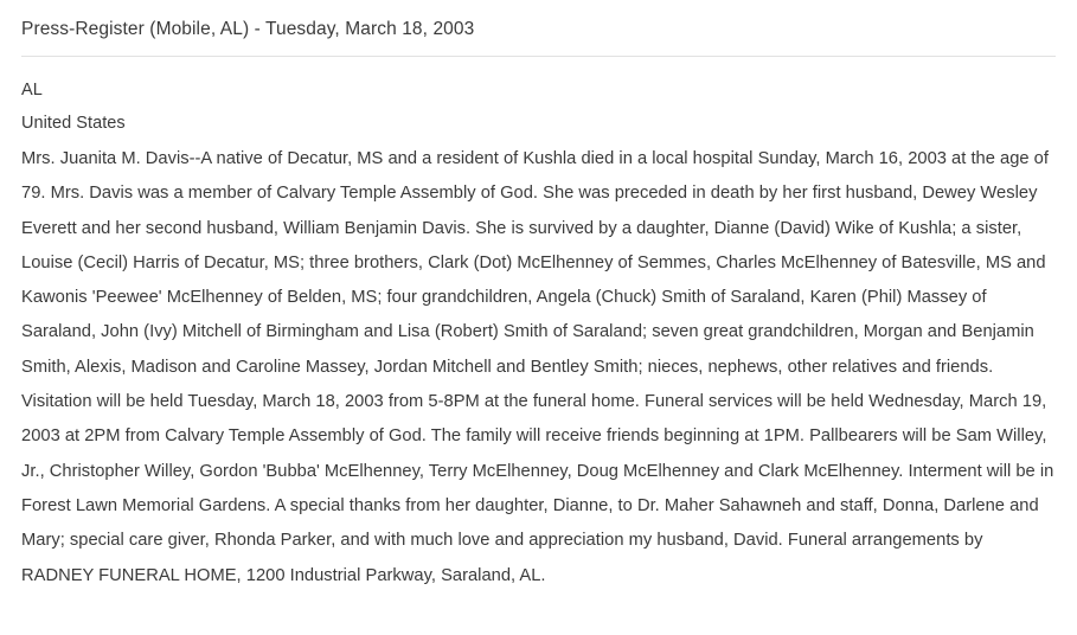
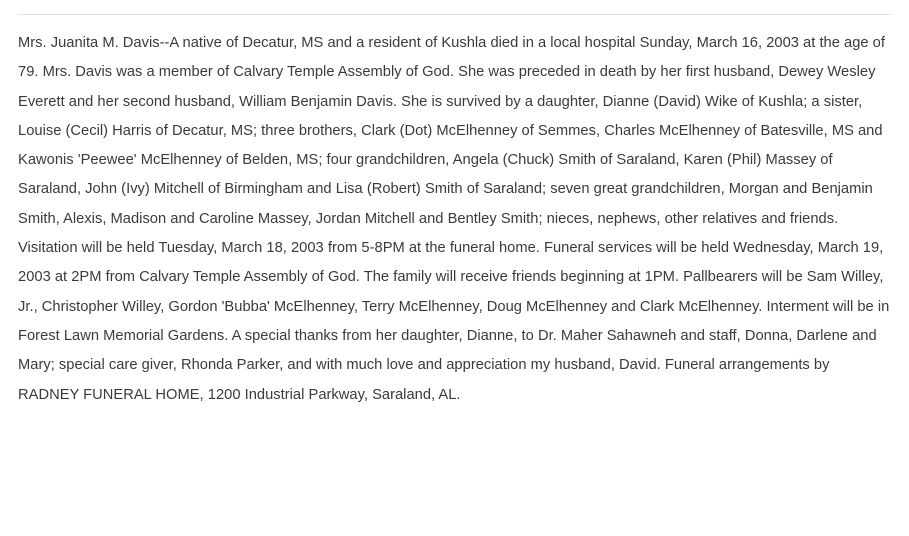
- Press-Register (Mobile, AL) - Tuesday, March 18, 2003
- AL
- United States
  Mrs. Juanita M. Davis--A native of Decatur, MS and a resident of Kushla died in a local hospital Sunday, March 16, 2003 at the age of 79. Mrs. Davis was a member of Calvary Temple Assembly of God. She was preceded in death by her first husband, Dewey Wesley Everett and her second husband, William Benjamin Davis. She is survived by a daughter, Dianne (David) Wike of Kushla; a sister, Louise (Cecil) Harris of Decatur, MS; three brothers, Clark (Dot) McElhenney of Semmes, Charles McElhenney of Batesville, MS and Kawonis 'Peewee' McElhenney of Belden, MS; four grandchildren, Angela (Chuck) Smith of Saraland, Karen (Phil) Massey of Saraland, John (Ivy) Mitchell of Birmingham and Lisa (Robert) Smith of Saraland; seven great grandchildren, Morgan and Benjamin Smith, Alexis, Madison and Caroline Massey, Jordan Mitchell and Bentley Smith; nieces, nephews, other relatives and friends. Visitation will be held Tuesday, March 18, 2003 from 5-8PM at the funeral home. Funeral services will be held Wednesday, March 19, 2003 at 2PM from Calvary Temple Assembly of God. The family will receive friends beginning at 1PM. Pallbearers will be Sam Willey, Jr., Christopher Willey, Gordon 'Bubba' McElhenney, Terry McElhenney, Doug McElhenney and Clark McElhenney. Interment will be in Forest Lawn Memorial Gardens. A special thanks from her daughter, Dianne, to Dr. Maher Sahawneh and staff, Donna, Darlene and Mary; special care giver, Rhonda Parker, and with much love and appreciation my husband, David. Funeral arrangements by RADNEY FUNERAL HOME, 1200 Industrial Parkway, Saraland, AL.
